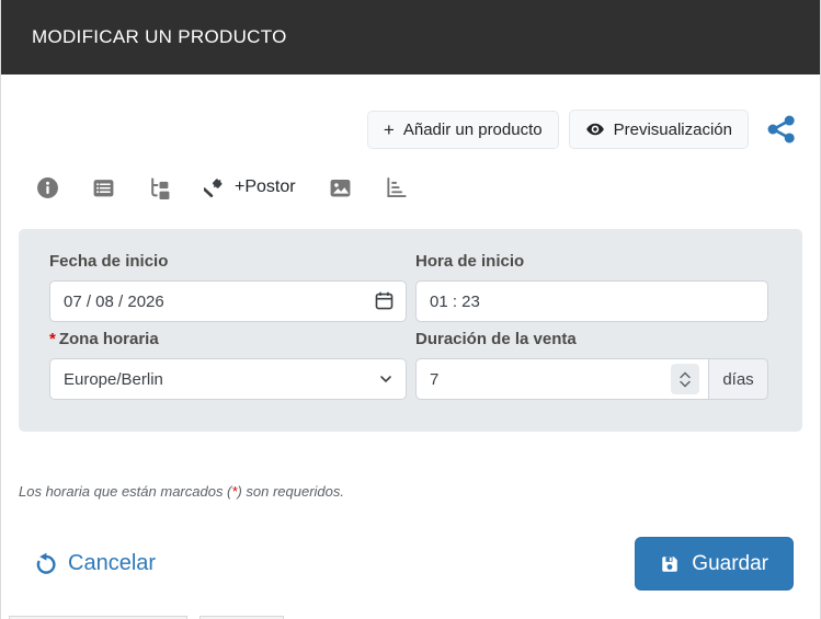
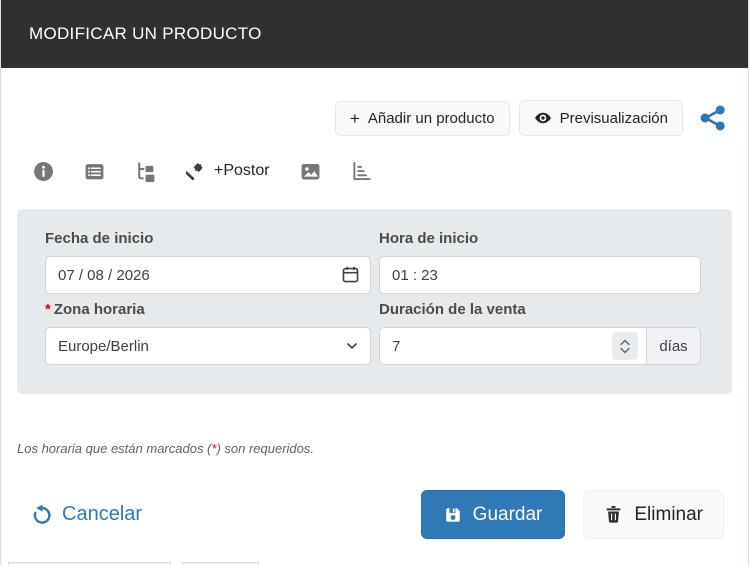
  MODIFICAR UN PRODUCTO
  +
  Añadir un producto
  Previsualización
  +Postor
  Fecha de inicio
  07 / 08 / 2026
  Hora de inicio
  01 : 23
  * Zona horaria
  Europe/Berlin
  Duración de la venta
  7
  días
  Los horaria que están marcados (*) son requeridos.
  Cancelar
  Guardar
+ Eliminar
